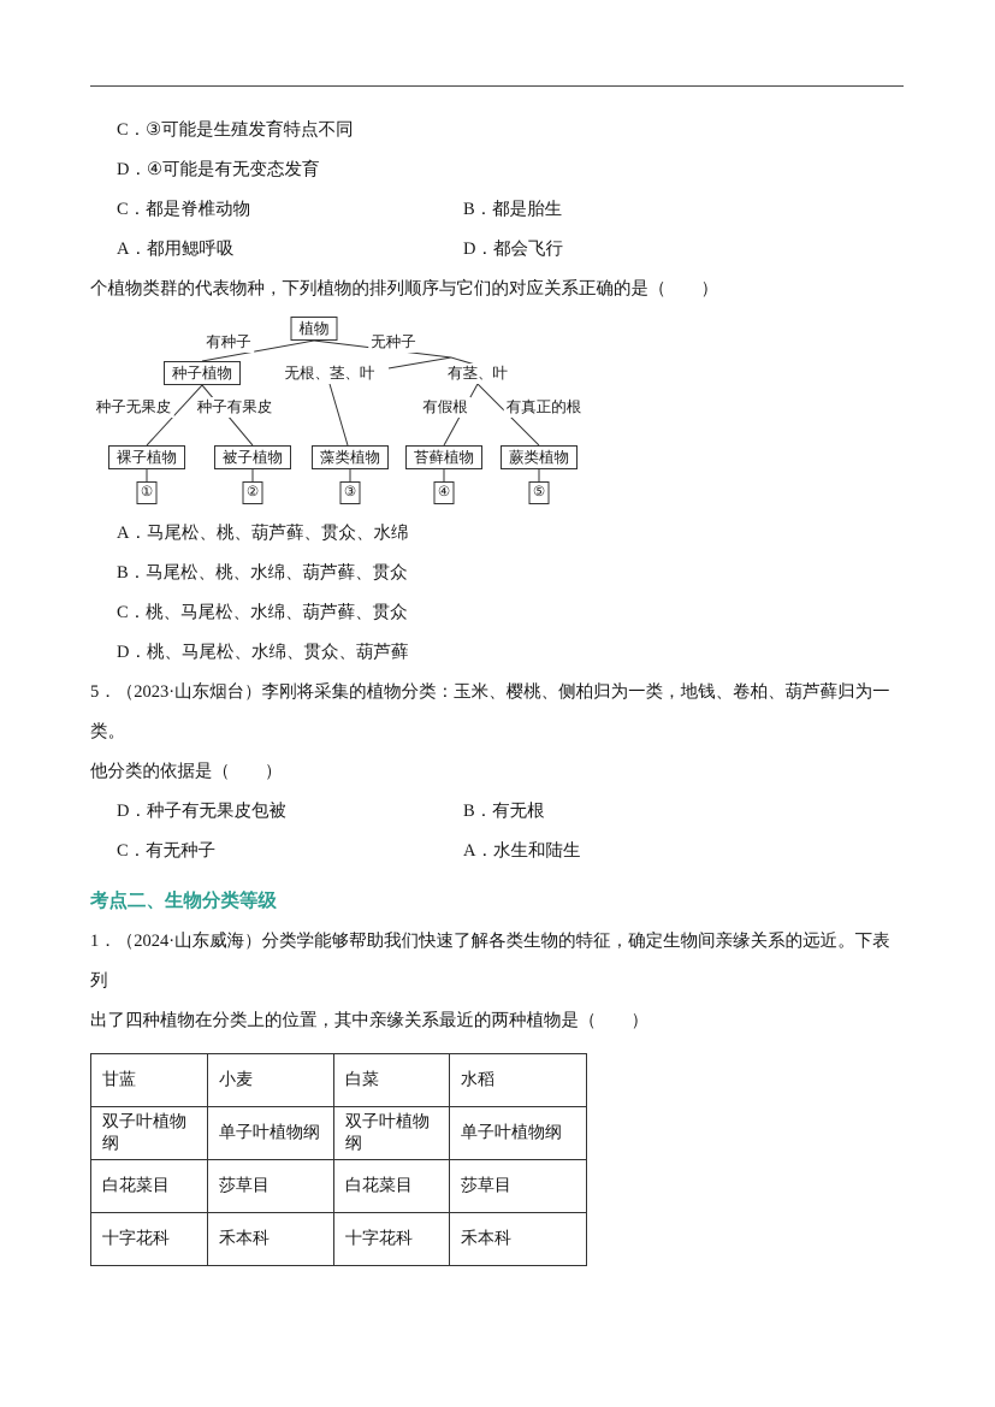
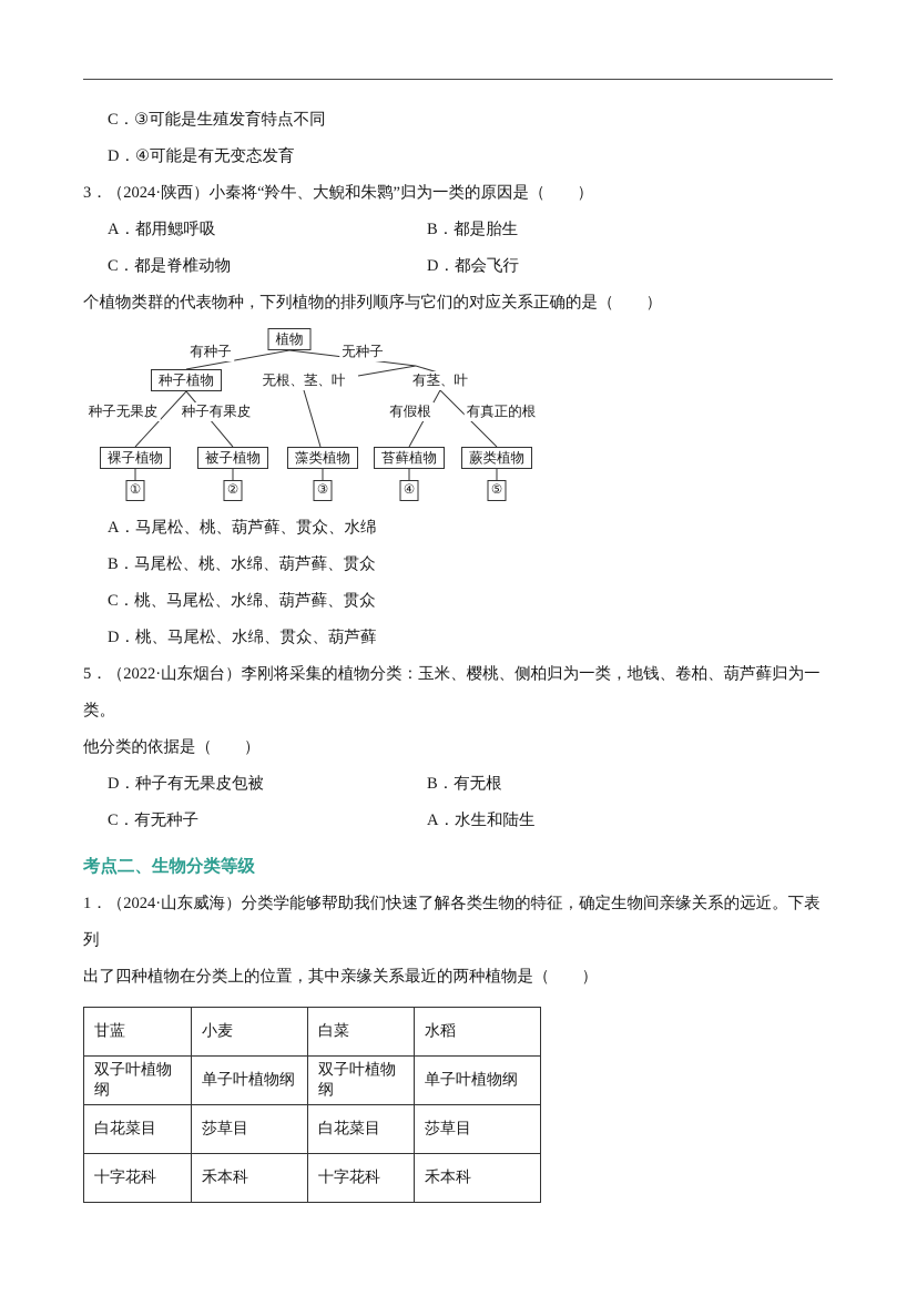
  C．③可能是生殖发育特点不同
  D．④可能是有无变态发育
+ 3．（2024·陕西）小秦将“羚牛、大鲵和朱鹮”归为一类的原因是（ ）
- C．都是脊椎动物
+ A．都用鳃呼吸
  B．都是胎生
- A．都用鳃呼吸
+ C．都是脊椎动物
  D．都会飞行
  个植物类群的代表物种，下列植物的排列顺序与它们的对应关系正确的是（ ）
  植物
  有种子
  无种子
  种子植物
  无根、茎、叶
  有茎、叶
  种子无果皮
  种子有果皮
  有假根
  有真正的根
  裸子植物
  被子植物
  藻类植物
  苔藓植物
  蕨类植物
  ①
  ②
  ③
  ④
  ⑤
  A．马尾松、桃、葫芦藓、贯众、水绵
  B．马尾松、桃、水绵、葫芦藓、贯众
  C．桃、马尾松、水绵、葫芦藓、贯众
  D．桃、马尾松、水绵、贯众、葫芦藓
- 5．（2023·山东烟台）李刚将采集的植物分类：玉米、樱桃、侧柏归为一类，地钱、卷柏、葫芦藓归为一类。
+ 5．（2022·山东烟台）李刚将采集的植物分类：玉米、樱桃、侧柏归为一类，地钱、卷柏、葫芦藓归为一类。
  他分类的依据是（ ）
  D．种子有无果皮包被
  B．有无根
  C．有无种子
  A．水生和陆生
  考点二、生物分类等级
  1．（2024·山东威海）分类学能够帮助我们快速了解各类生物的特征，确定生物间亲缘关系的远近。下表列
  出了四种植物在分类上的位置，其中亲缘关系最近的两种植物是（ ）
  甘蓝	小麦	白菜	水稻
  双子叶植物纲	单子叶植物纲	双子叶植物纲	单子叶植物纲
  白花菜目	莎草目	白花菜目	莎草目
  十字花科	禾本科	十字花科	禾本科
